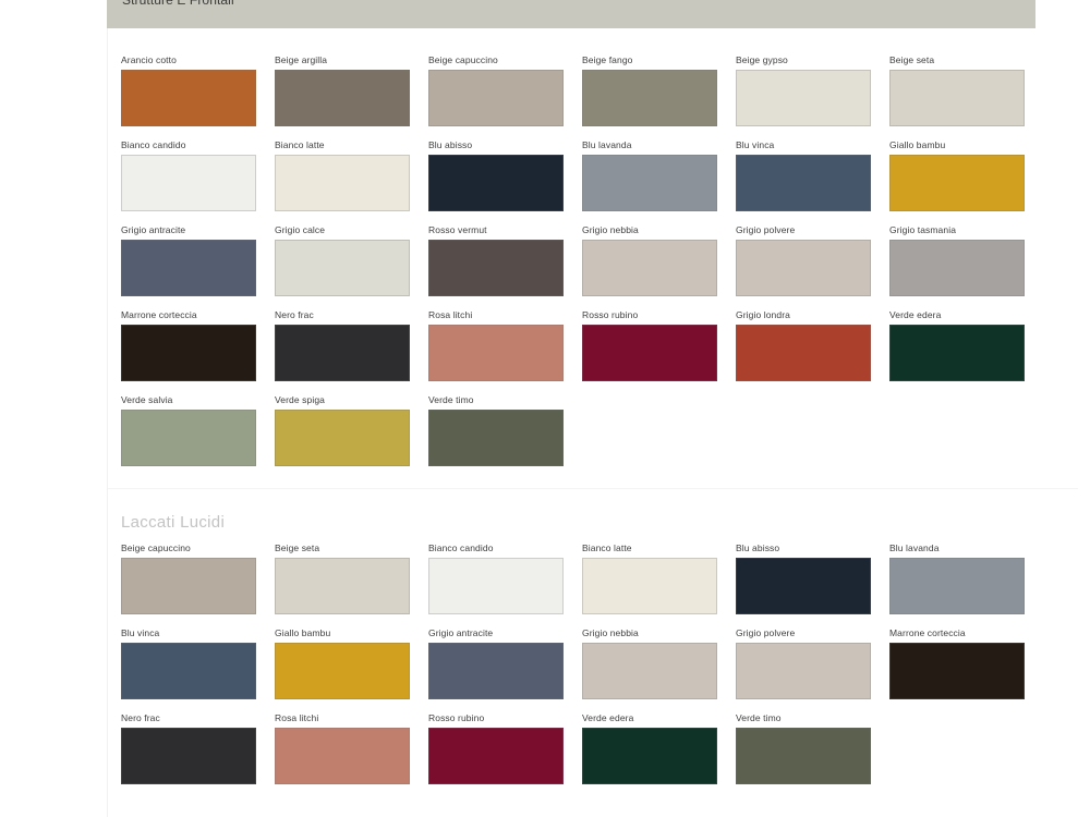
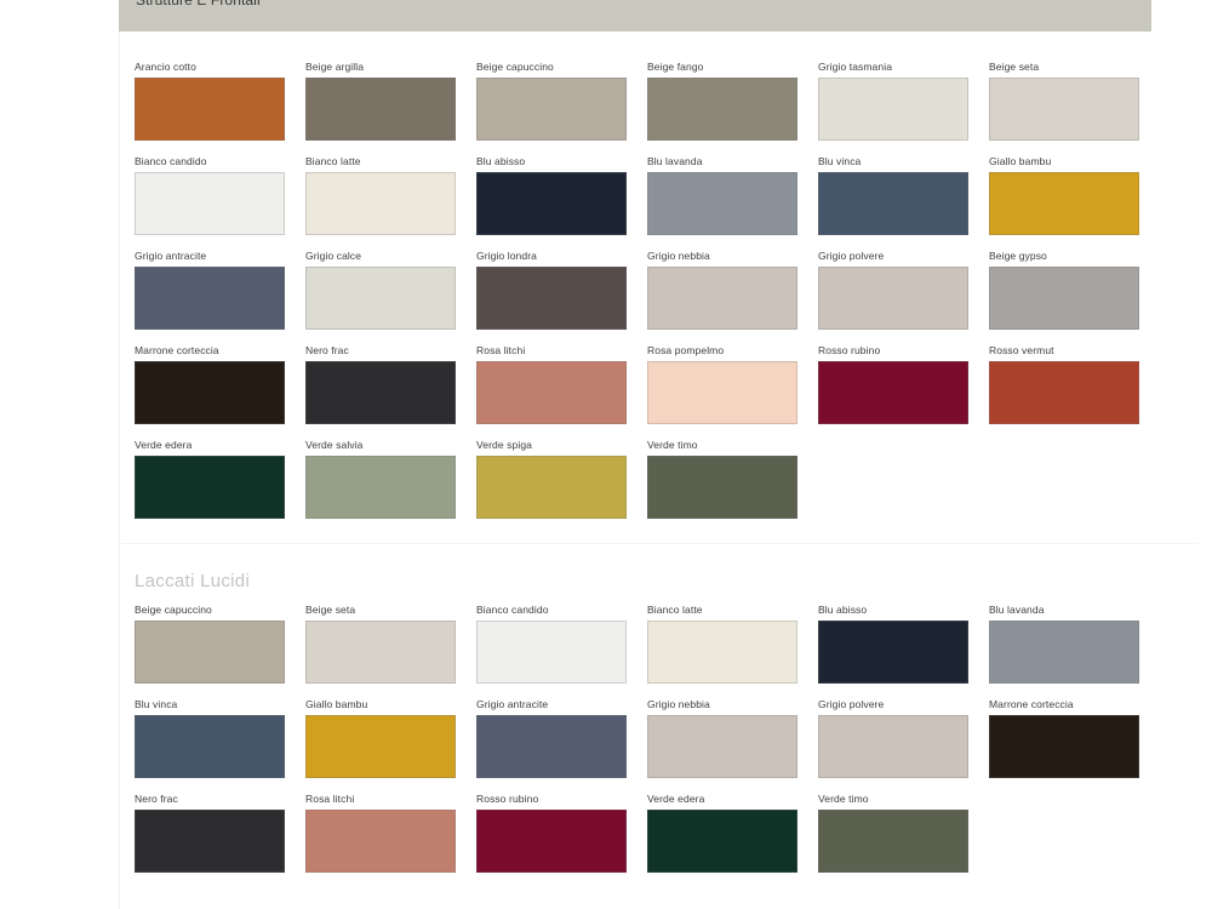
  Strutture E Frontali
  Arancio cotto
  Beige argilla
  Beige capuccino
  Beige fango
- Beige gypso
+ Grigio tasmania
  Beige seta
  Bianco candido
  Bianco latte
  Blu abisso
  Blu lavanda
  Blu vinca
  Giallo bambu
  Grigio antracite
  Grigio calce
- Rosso vermut
+ Grigio londra
  Grigio nebbia
  Grigio polvere
- Grigio tasmania
+ Beige gypso
  Marrone corteccia
  Nero frac
  Rosa litchi
+ Rosa pompelmo
  Rosso rubino
- Grigio londra
+ Rosso vermut
  Verde edera
  Verde salvia
  Verde spiga
  Verde timo
  Laccati Lucidi
  Beige capuccino
  Beige seta
  Bianco candido
  Bianco latte
  Blu abisso
  Blu lavanda
  Blu vinca
  Giallo bambu
  Grigio antracite
  Grigio nebbia
  Grigio polvere
  Marrone corteccia
  Nero frac
  Rosa litchi
  Rosso rubino
  Verde edera
  Verde timo
